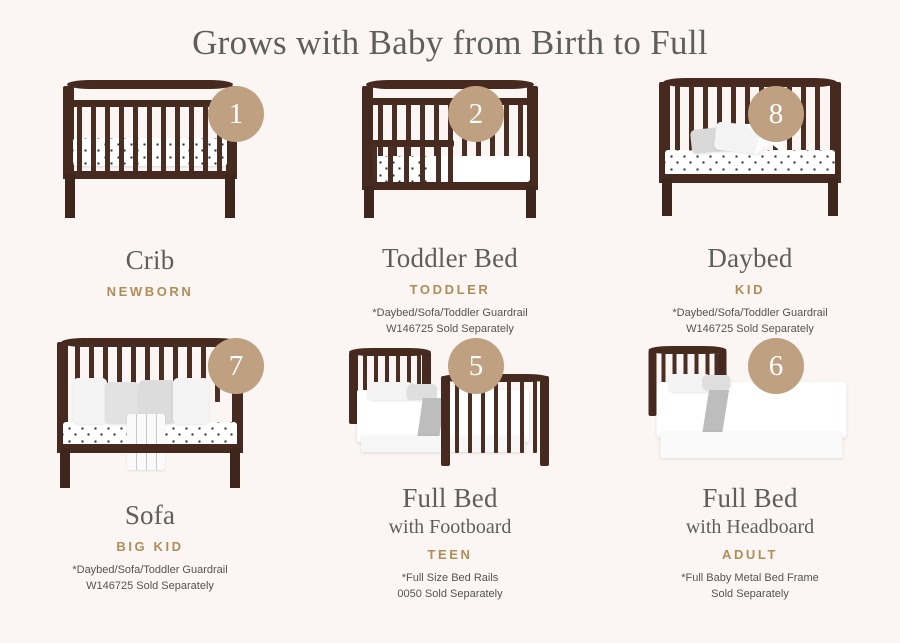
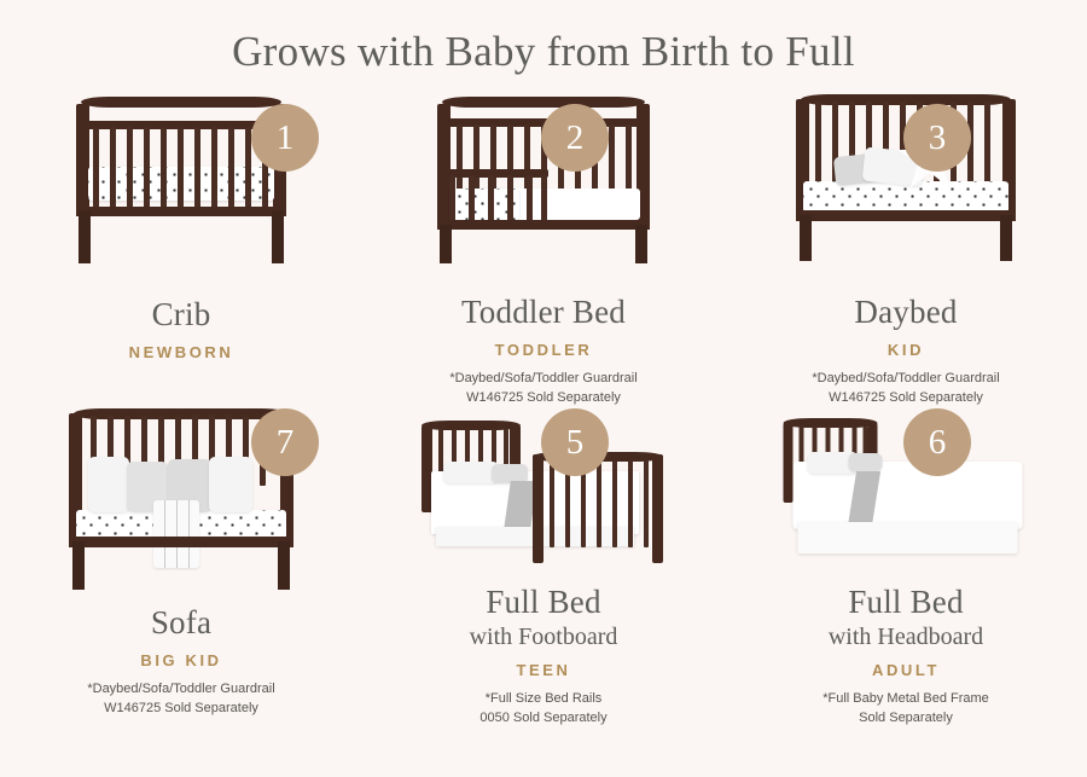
  Grows with Baby from Birth to Full
  1
  Crib
  NEWBORN
  2
  Toddler Bed
  TODDLER
  *Daybed/Sofa/Toddler Guardrail
  W146725 Sold Separately
- 8
+ 3
  Daybed
  KID
  *Daybed/Sofa/Toddler Guardrail
  W146725 Sold Separately
  7
  Sofa
  BIG KID
  *Daybed/Sofa/Toddler Guardrail
  W146725 Sold Separately
  5
  Full Bed
  with Footboard
  TEEN
  *Full Size Bed Rails
  0050 Sold Separately
  6
  Full Bed
  with Headboard
  ADULT
  *Full Baby Metal Bed Frame
  Sold Separately
